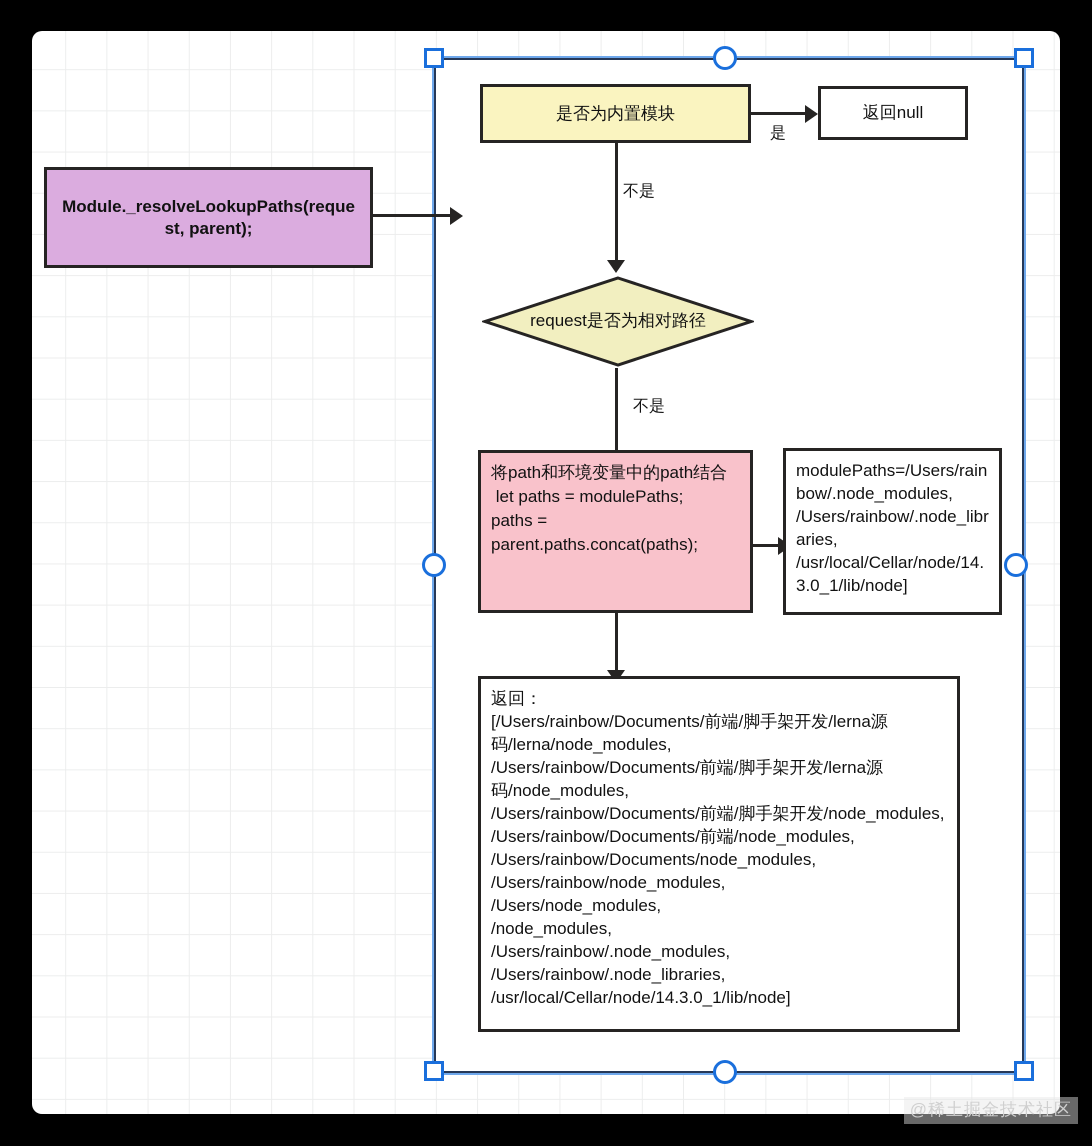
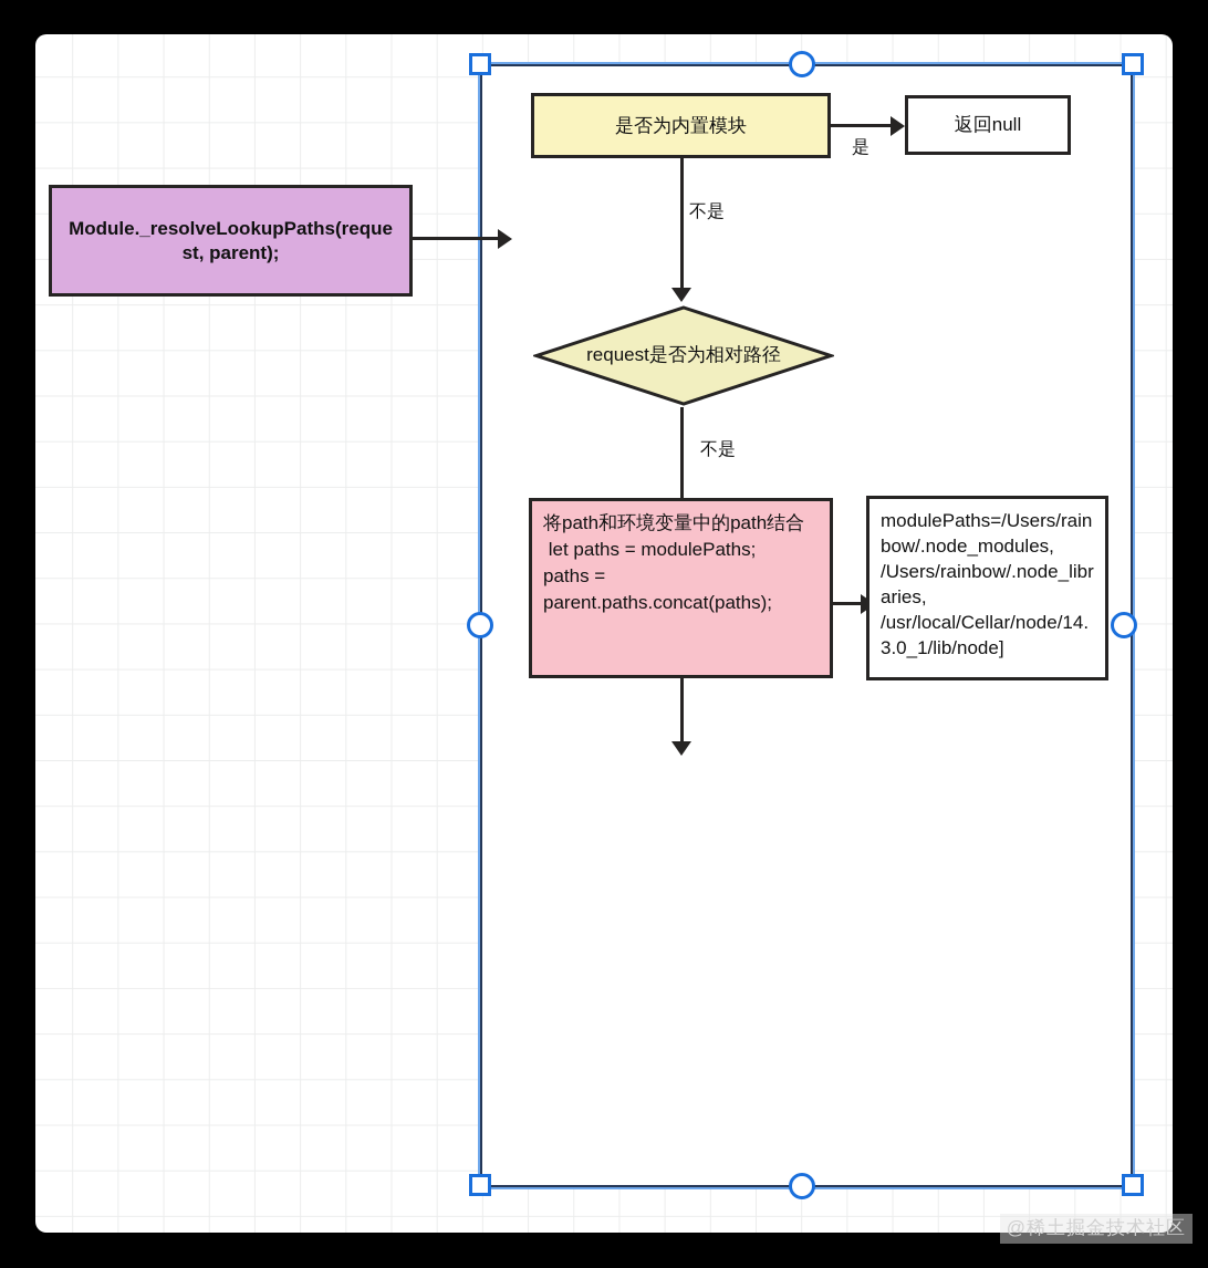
  Module._resolveLookupPaths(request, parent);
  是否为内置模块
  返回null
  是
  不是
  request是否为相对路径
  不是
  将path和环境变量中的path结合
  let paths = modulePaths;
  paths = parent.paths.concat(paths);
  modulePaths=/Users/rainbow/.node_modules, /Users/rainbow/.node_libraries, /usr/local/Cellar/node/14.3.0_1/lib/node]
- 返回：
- [/Users/rainbow/Documents/前端/脚手架开发/lerna源码/lerna/node_modules,
- /Users/rainbow/Documents/前端/脚手架开发/lerna源码/node_modules,
- /Users/rainbow/Documents/前端/脚手架开发/node_modules,
- /Users/rainbow/Documents/前端/node_modules,
- /Users/rainbow/Documents/node_modules,
- /Users/rainbow/node_modules,
- /Users/node_modules,
- /node_modules,
- /Users/rainbow/.node_modules,
- /Users/rainbow/.node_libraries,
- /usr/local/Cellar/node/14.3.0_1/lib/node]
  @稀土掘金技术社区
